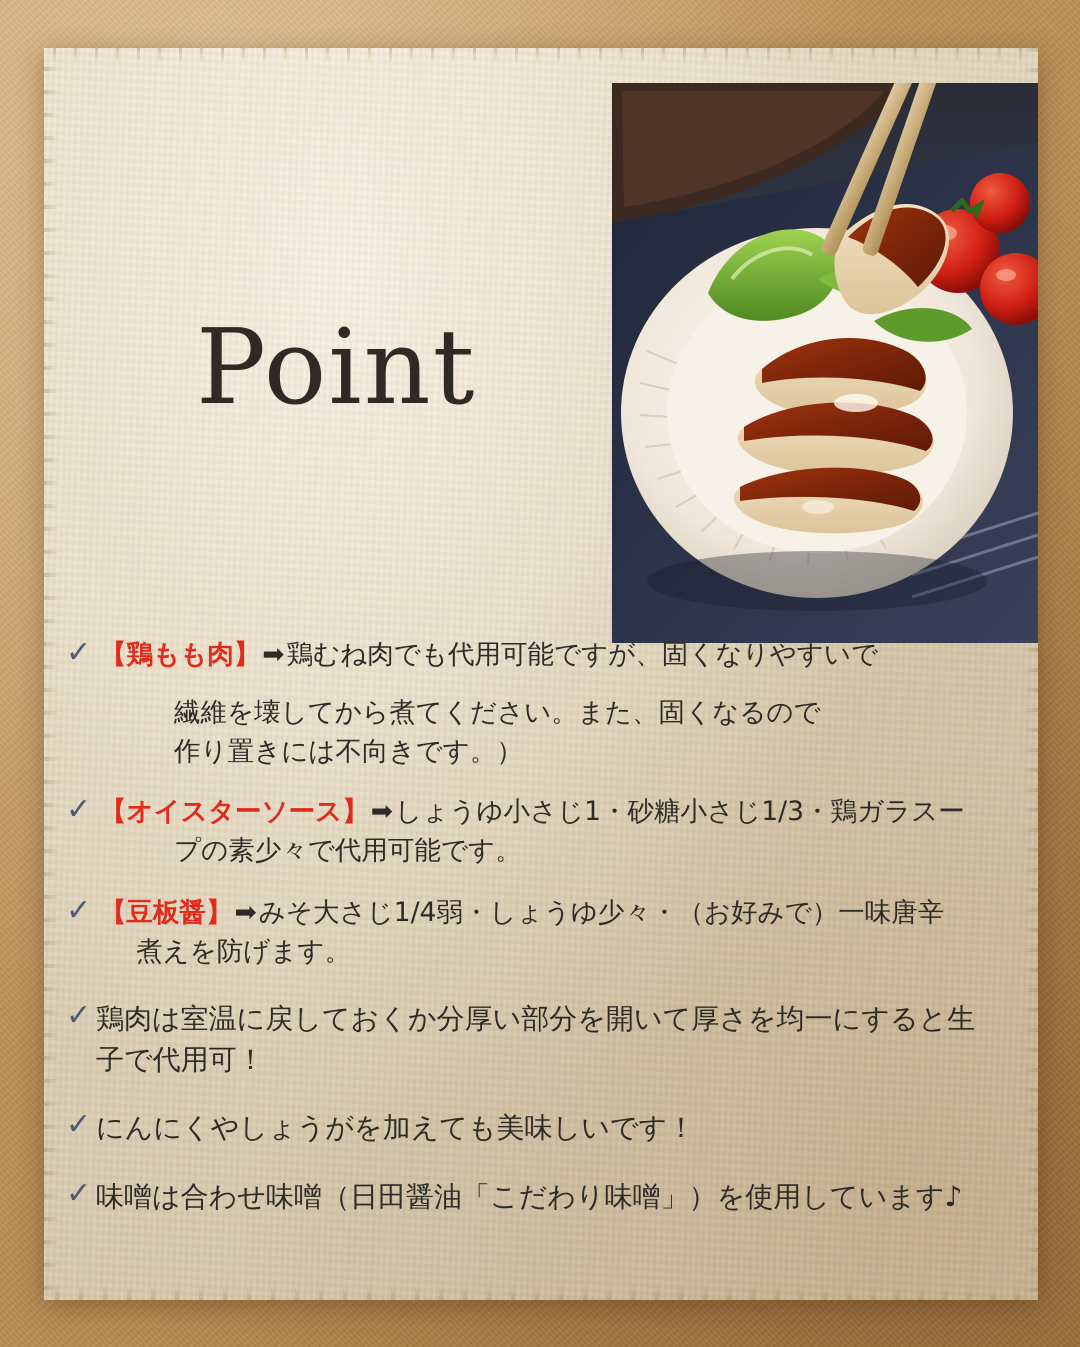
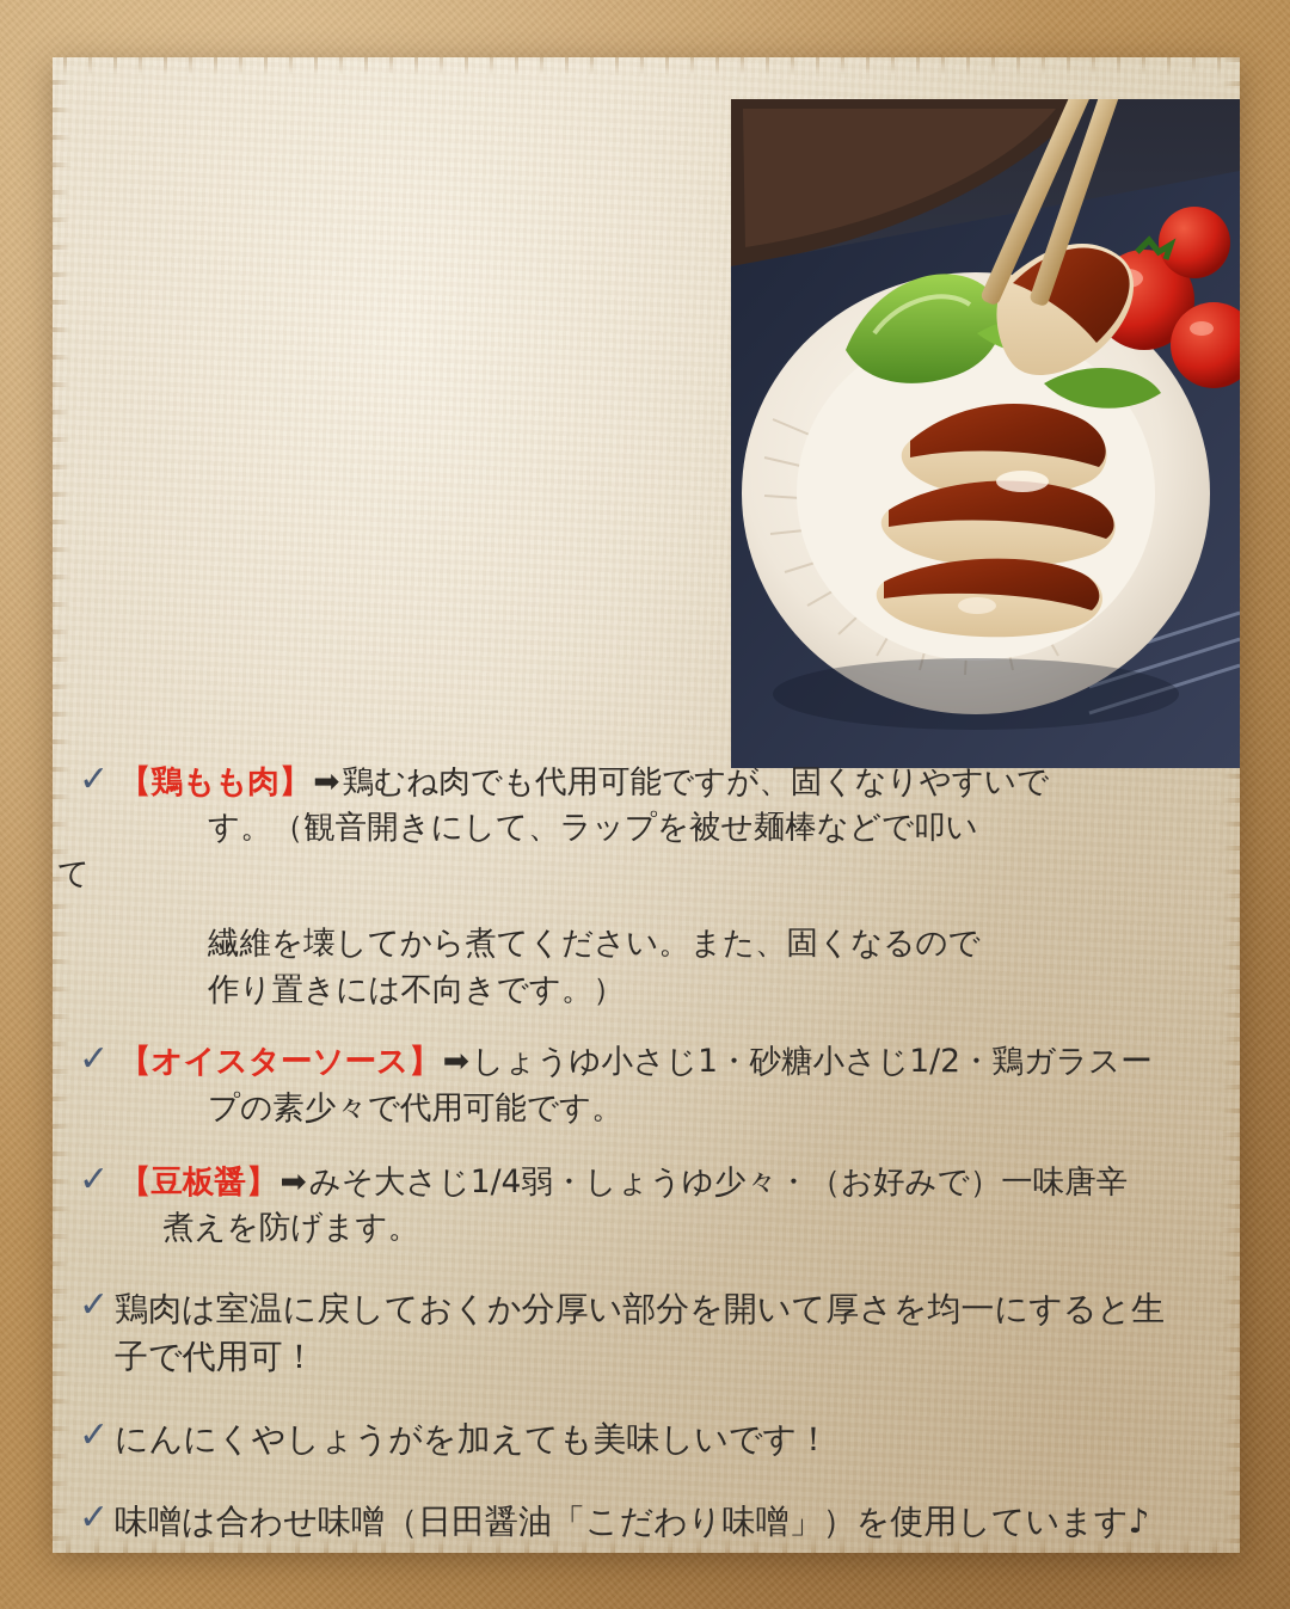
- Point
  ✓
  【鶏もも肉】➡鶏むね肉でも代用可能ですが、固くなりやすいで
+ す。（観音開きにして、ラップを被せ麺棒などで叩い
+ て
  繊維を壊してから煮てください。また、固くなるので
  作り置きには不向きです。）
  ✓
- 【オイスターソース】➡しょうゆ小さじ1・砂糖小さじ1/3・鶏ガラスー
+ 【オイスターソース】➡しょうゆ小さじ1・砂糖小さじ1/2・鶏ガラスー
  プの素少々で代用可能です。
  ✓
  【豆板醤】➡みそ大さじ1/4弱・しょうゆ少々・（お好みで）一味唐辛
  煮えを防げます。
  ✓
  鶏肉は室温に戻しておくか分厚い部分を開いて厚さを均一にすると生
  子で代用可！
  ✓
  にんにくやしょうがを加えても美味しいです！
  ✓
  味噌は合わせ味噌（日田醤油「こだわり味噌」）を使用しています♪
